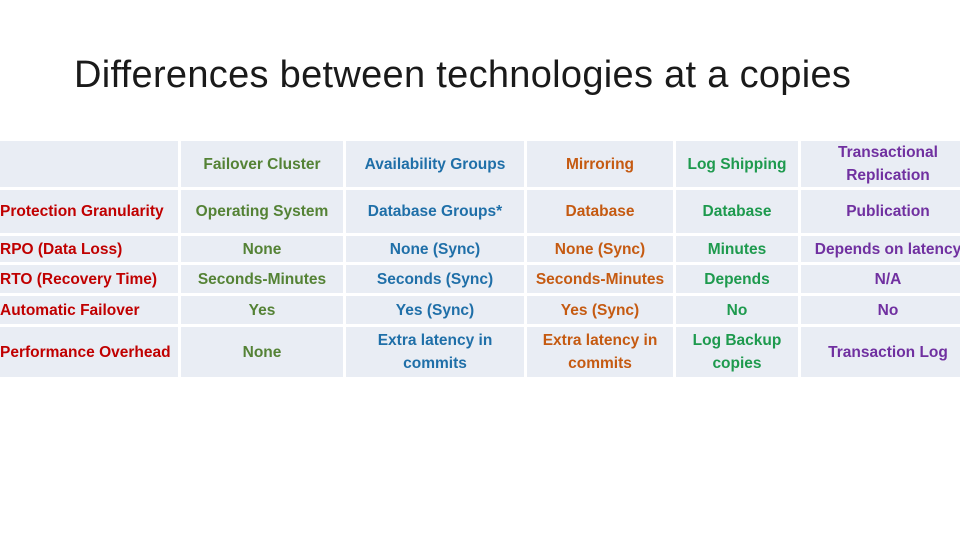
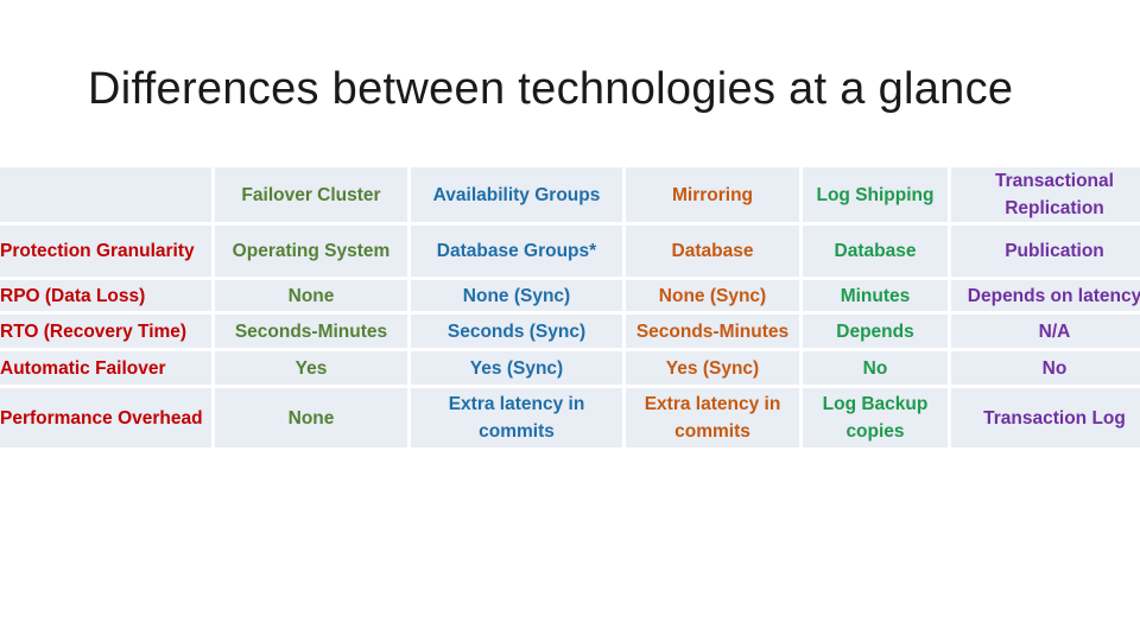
- Differences between technologies at a copies
+ Differences between technologies at a glance
  	Failover Cluster	Availability Groups	Mirroring	Log Shipping	Transactional Replication
  Protection Granularity	Operating System	Database Groups*	Database	Database	Publication
  RPO (Data Loss)	None	None (Sync)	None (Sync)	Minutes	Depends on latency
  RTO (Recovery Time)	Seconds-Minutes	Seconds (Sync)	Seconds-Minutes	Depends	N/A
  Automatic Failover	Yes	Yes (Sync)	Yes (Sync)	No	No
  Performance Overhead	None	Extra latency in commits	Extra latency in commits	Log Backup copies	Transaction Log
